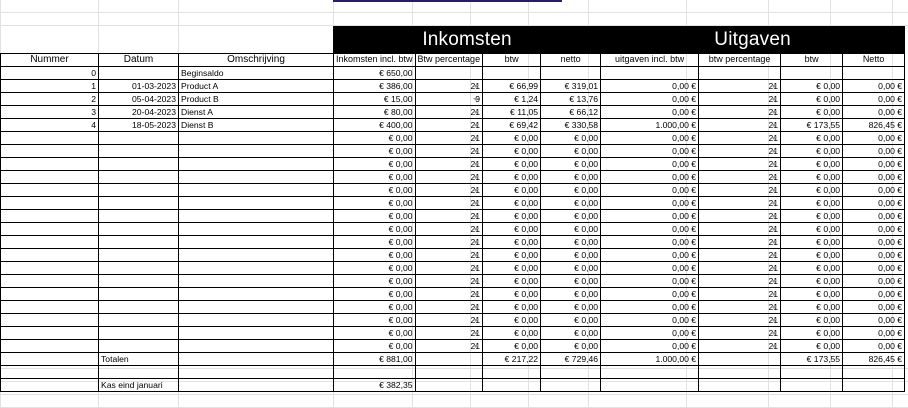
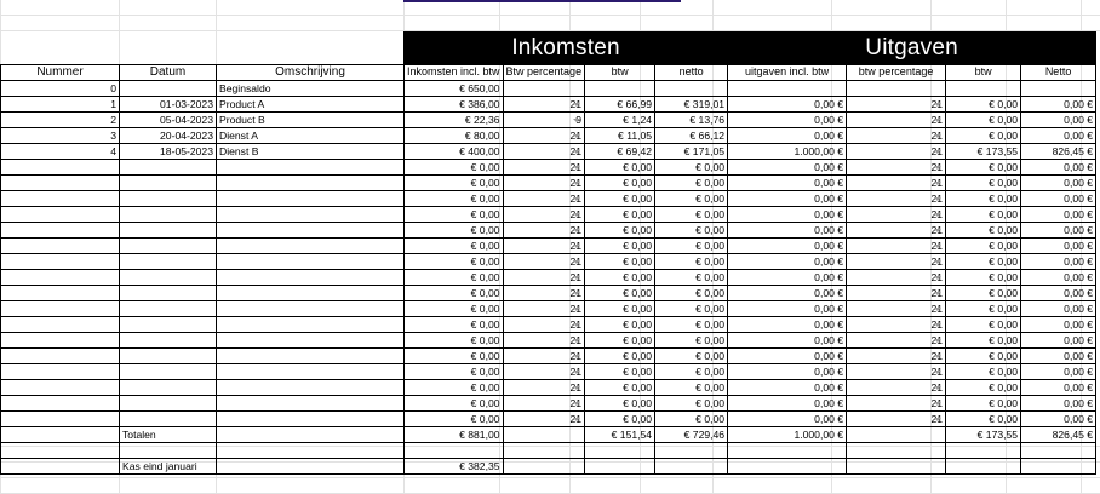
  	Inkomsten	Uitgaven
  Nummer	Datum	Omschrijving	Inkomsten incl. btw	Btw percentage	btw	netto	uitgaven incl. btw	btw percentage	btw	Netto
  0		Beginsaldo	€ 650,00
  1	01-03-2023	Product A	€ 386,00	21	€ 66,99	€ 319,01	0,00 €	21	€ 0,00	0,00 €
- 2	05-04-2023	Product B	€ 15,00	9	€ 1,24	€ 13,76	0,00 €	21	€ 0,00	0,00 €
+ 2	05-04-2023	Product B	€ 22,36	9	€ 1,24	€ 13,76	0,00 €	21	€ 0,00	0,00 €
  3	20-04-2023	Dienst A	€ 80,00	21	€ 11,05	€ 66,12	0,00 €	21	€ 0,00	0,00 €
- 4	18-05-2023	Dienst B	€ 400,00	21	€ 69,42	€ 330,58	1.000,00 €	21	€ 173,55	826,45 €
+ 4	18-05-2023	Dienst B	€ 400,00	21	€ 69,42	€ 171,05	1.000,00 €	21	€ 173,55	826,45 €
  			€ 0,00	21	€ 0,00	€ 0,00	0,00 €	21	€ 0,00	0,00 €
  			€ 0,00	21	€ 0,00	€ 0,00	0,00 €	21	€ 0,00	0,00 €
  			€ 0,00	21	€ 0,00	€ 0,00	0,00 €	21	€ 0,00	0,00 €
  			€ 0,00	21	€ 0,00	€ 0,00	0,00 €	21	€ 0,00	0,00 €
  			€ 0,00	21	€ 0,00	€ 0,00	0,00 €	21	€ 0,00	0,00 €
  			€ 0,00	21	€ 0,00	€ 0,00	0,00 €	21	€ 0,00	0,00 €
  			€ 0,00	21	€ 0,00	€ 0,00	0,00 €	21	€ 0,00	0,00 €
  			€ 0,00	21	€ 0,00	€ 0,00	0,00 €	21	€ 0,00	0,00 €
  			€ 0,00	21	€ 0,00	€ 0,00	0,00 €	21	€ 0,00	0,00 €
  			€ 0,00	21	€ 0,00	€ 0,00	0,00 €	21	€ 0,00	0,00 €
  			€ 0,00	21	€ 0,00	€ 0,00	0,00 €	21	€ 0,00	0,00 €
  			€ 0,00	21	€ 0,00	€ 0,00	0,00 €	21	€ 0,00	0,00 €
  			€ 0,00	21	€ 0,00	€ 0,00	0,00 €	21	€ 0,00	0,00 €
  			€ 0,00	21	€ 0,00	€ 0,00	0,00 €	21	€ 0,00	0,00 €
  			€ 0,00	21	€ 0,00	€ 0,00	0,00 €	21	€ 0,00	0,00 €
  			€ 0,00	21	€ 0,00	€ 0,00	0,00 €	21	€ 0,00	0,00 €
  			€ 0,00	21	€ 0,00	€ 0,00	0,00 €	21	€ 0,00	0,00 €
- 	Totalen		€ 881,00		€ 217,22	€ 729,46	1.000,00 €		€ 173,55	826,45 €
+ 	Totalen		€ 881,00		€ 151,54	€ 729,46	1.000,00 €		€ 173,55	826,45 €
  	Kas eind januari		€ 382,35
